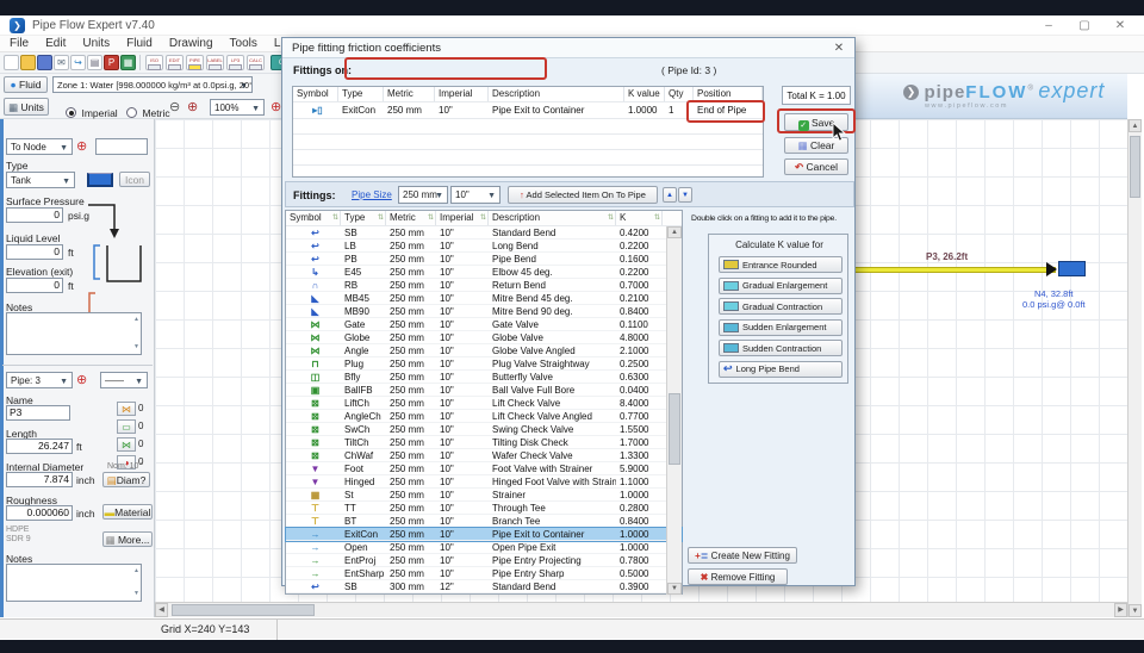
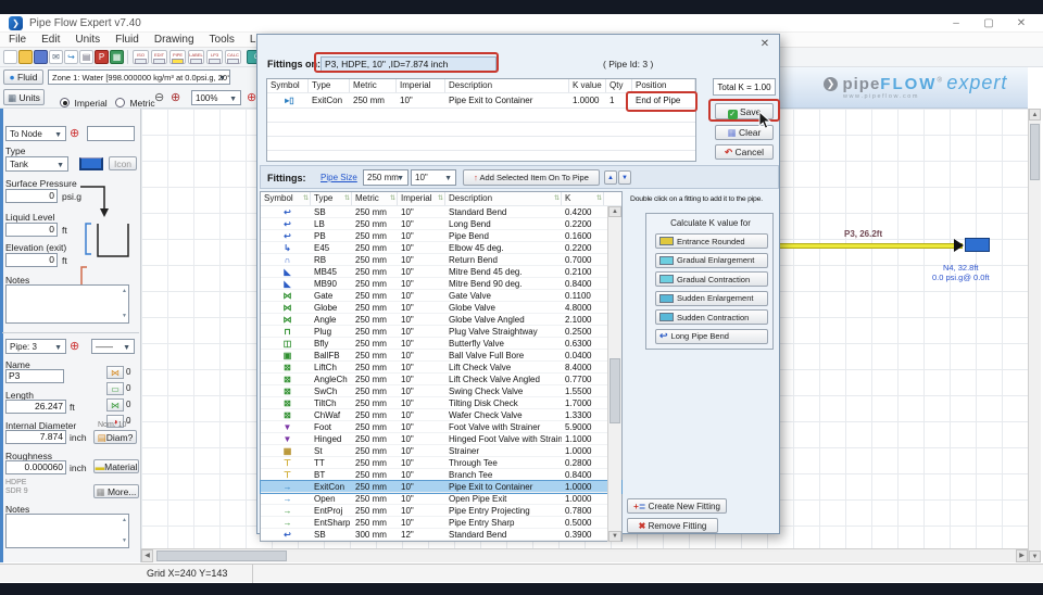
  ❯
  Pipe Flow Expert v7.40
  –
  ▢
  ✕
  File
  Edit
  Units
  Fluid
  Drawing
  Tools
  ✉
  ↪
  ▤
  P
  ▦
  ● Fluid
  Zone 1: Water [998.000000 kg/m³ at 0.0psi.g, 20°
  ▦ Units
  Imperial
  Metric
  ⊖
  ⊕
  100%
  ⊕
  ❯ pipeFLOW expert
  P3, 26.2ft
  N4, 32.8ft
  0.0 psi.g@ 0.0ft
  To Node
  ⊕
  Type
  Tank
  Icon
  Surface Pressure
  0
  psi.g
  Liquid Level
  0
  ft
  Elevation (exit)
  0
  ft
  Notes
  Pipe: 3
  ⊕
  ——
  Name
  P3
  ⋈
  0
  ▭
  0
  ⋈
  0
  ◑
  0
  Length
  26.247
  ft
  Internal Diameter
  7.874
  inch
  ▤Diam?
  Roughness
  0.000060
  inch
  ▬Material
  ▦ More...
  Notes
  Grid X=240 Y=143
- Pipe fitting friction coefficients
  ✕
  Fittings on:
+ P3, HDPE, 10" ,ID=7.874 inch
  ( Pipe Id: 3 )
  Symbol
  Type
  Metric
  Imperial
  Description
  K value
  Qty
  Position
  ▸▯
  ExitCon
  250 mm
  10"
  Pipe Exit to Container
  1.0000
  1
  End of Pipe
  Total K = 1.00
  Save
  ▦ Clear
  ↶ Cancel
  Fittings:
  Pipe Size
  250 mm
  10"
  ↑ Add Selected Item On To Pipe
  Symbol
  Type
  Metric
  Imperial
  Description
  K
  ↩
  SB
  250 mm
  10"
  Standard Bend
  0.4200
  ↩
  LB
  250 mm
  10"
  Long Bend
  0.2200
  ↩
  PB
  250 mm
  10"
  Pipe Bend
  0.1600
  ↳
  E45
  250 mm
  10"
  Elbow 45 deg.
  0.2200
  ∩
  RB
  250 mm
  10"
  Return Bend
  0.7000
  ◣
  MB45
  250 mm
  10"
  Mitre Bend 45 deg.
  0.2100
  ◣
  MB90
  250 mm
  10"
  Mitre Bend 90 deg.
  0.8400
  ⋈
  Gate
  250 mm
  10"
  Gate Valve
  0.1100
  ⋈
  Globe
  250 mm
  10"
  Globe Valve
  4.8000
  ⋈
  Angle
  250 mm
  10"
  Globe Valve Angled
  2.1000
  ⊓
  Plug
  250 mm
  10"
  Plug Valve Straightway
  0.2500
  ◫
  Bfly
  250 mm
  10"
  Butterfly Valve
  0.6300
  ▣
  BallFB
  250 mm
  10"
  Ball Valve Full Bore
  0.0400
  ⊠
  LiftCh
  250 mm
  10"
  Lift Check Valve
  8.4000
  ⊠
  AngleCh
  250 mm
  10"
  Lift Check Valve Angled
  0.7700
  ⊠
  SwCh
  250 mm
  10"
  Swing Check Valve
  1.5500
  ⊠
  TiltCh
  250 mm
  10"
  Tilting Disk Check
  1.7000
  ⊠
  ChWaf
  250 mm
  10"
  Wafer Check Valve
  1.3300
  ▼
  Foot
  250 mm
  10"
  Foot Valve with Strainer
  5.9000
  ▼
  Hinged
  250 mm
  10"
  Hinged Foot Valve with Strain
  1.1000
  ▦
  St
  250 mm
  10"
  Strainer
  1.0000
  ⊤
  TT
  250 mm
  10"
  Through Tee
  0.2800
  ⊤
  BT
  250 mm
  10"
  Branch Tee
  0.8400
  →
  ExitCon
  250 mm
  10"
  Pipe Exit to Container
  1.0000
  →
  Open
  250 mm
  10"
  Open Pipe Exit
  1.0000
  →
  EntProj
  250 mm
  10"
  Pipe Entry Projecting
  0.7800
  →
  EntSharp
  250 mm
  10"
  Pipe Entry Sharp
  0.5000
  ↩
  SB
  300 mm
  12"
  Standard Bend
  0.3900
  Calculate K value for
  Entrance Rounded
  Gradual Enlargement
  Gradual Contraction
  Sudden Enlargement
  Sudden Contraction
  ↩
  Long Pipe Bend
  +≣ Create New Fitting
  ✖ Remove Fitting
